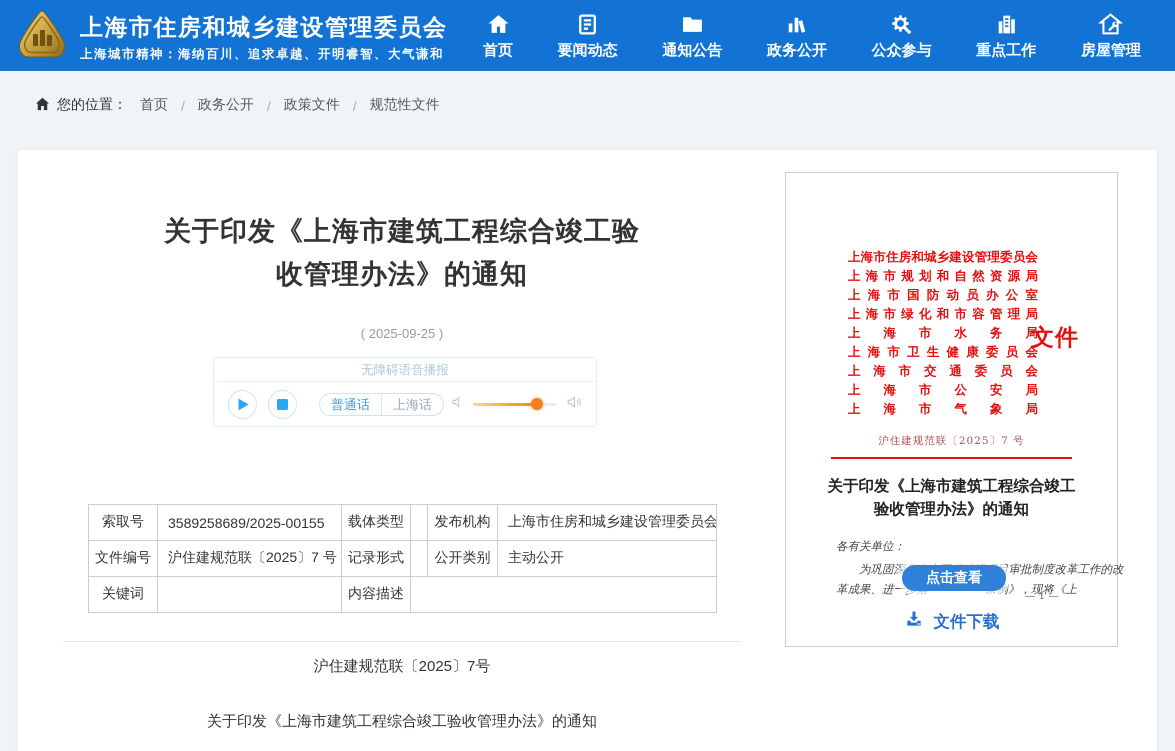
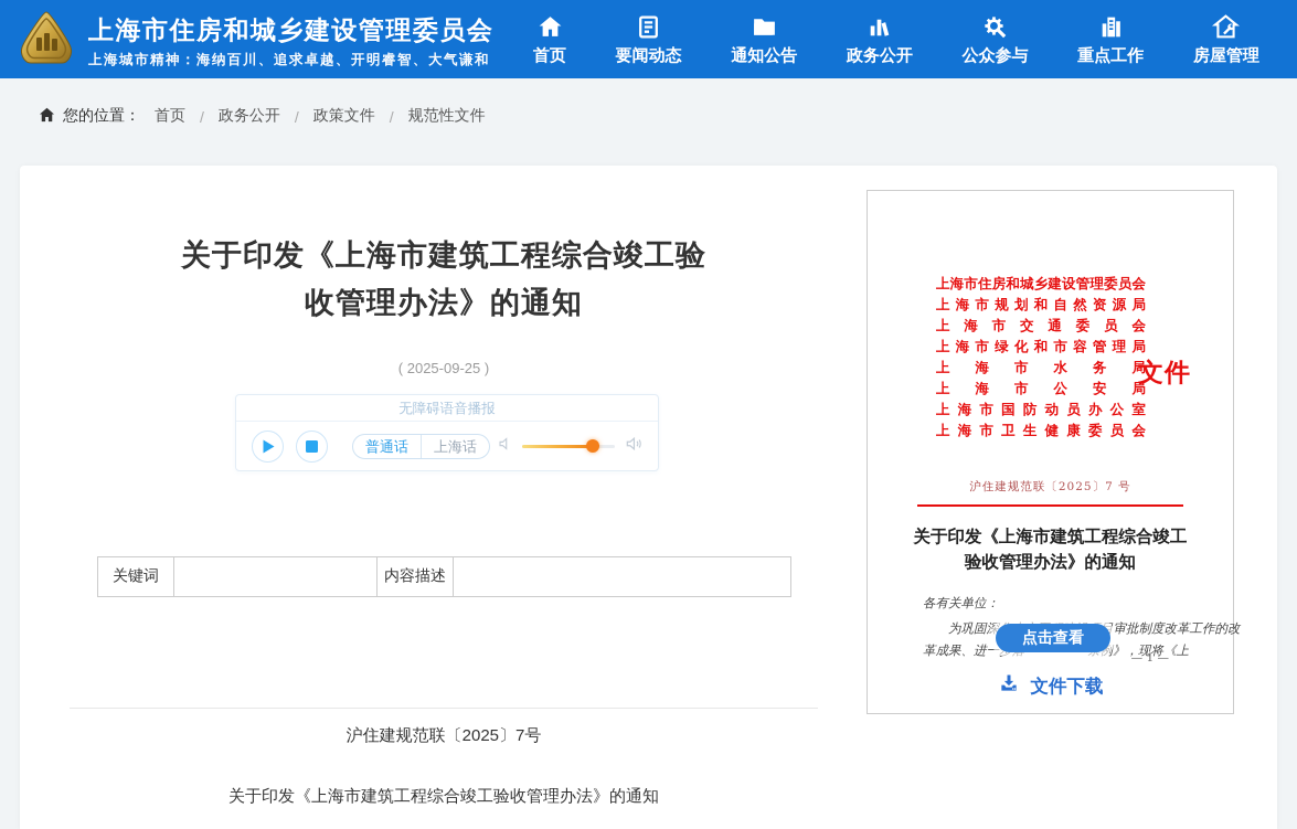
  上海市住房和城乡建设管理委员会
  上海城市精神：海纳百川、追求卓越、开明睿智、大气谦和
  首页
  要闻动态
  通知公告
  政务公开
  公众参与
  重点工作
  房屋管理
  您的位置：
  首页
  /
  政务公开
  /
  政策文件
  /
  规范性文件
  关于印发《上海市建筑工程综合竣工验
  收管理办法》的通知
  ( 2025-09-25 )
  无障碍语音播报
  普通话
  上海话
- 索取号	3589258689/2025-00155	载体类型		发布机构	上海市住房和城乡建设管理委员会
- 文件编号	沪住建规范联〔2025〕7 号	记录形式		公开类别	主动公开
  关键词		内容描述
  沪住建规范联〔2025〕7号
  关于印发《上海市建筑工程综合竣工验收管理办法》的通知
  上海市住房和城乡建设管理委员会
  上海市规划和自然资源局
- 上海市国防动员办公室
+ 上海市交通委员会
  上海市绿化和市容管理局
  上海市水务局
- 上海市卫生健康委员会
+ 上海市公安局
- 上海市交通委员会
+ 上海市国防动员办公室
- 上海市公安局
+ 上海市卫生健康委员会
- 上海市气象局
  文件
  沪住建规范联〔2025〕7 号
  关于印发《上海市建筑工程综合竣工
  验收管理办法》的通知
  各有关单位：
  革成果、进一
  例》，现将《上
  — 1 —
  点击查看
  文件下载
